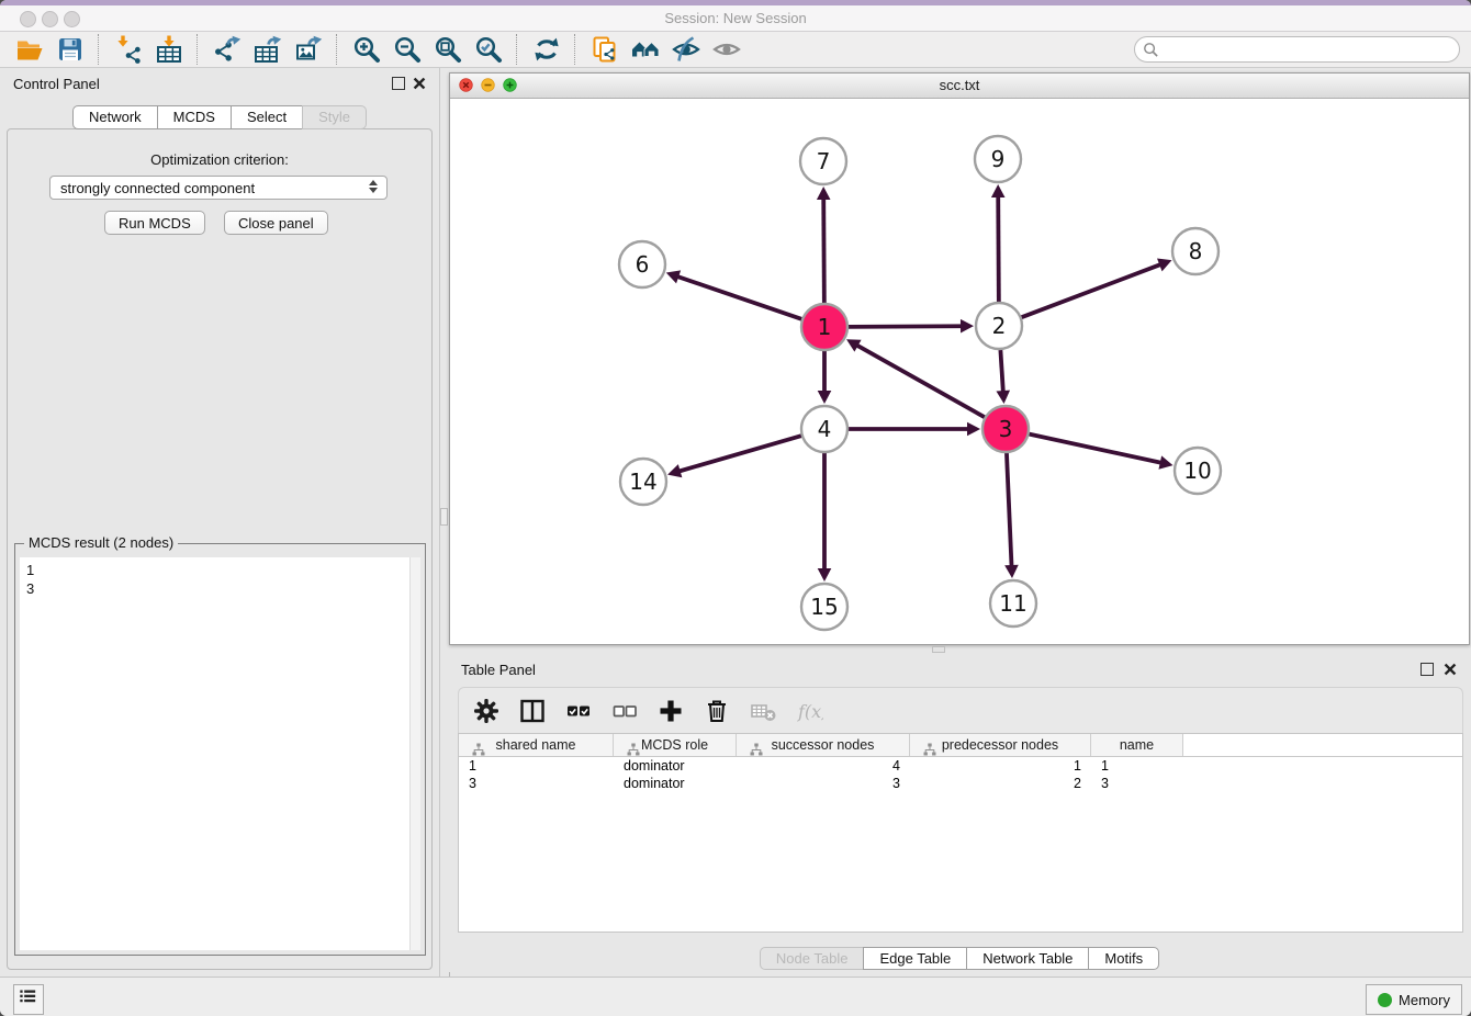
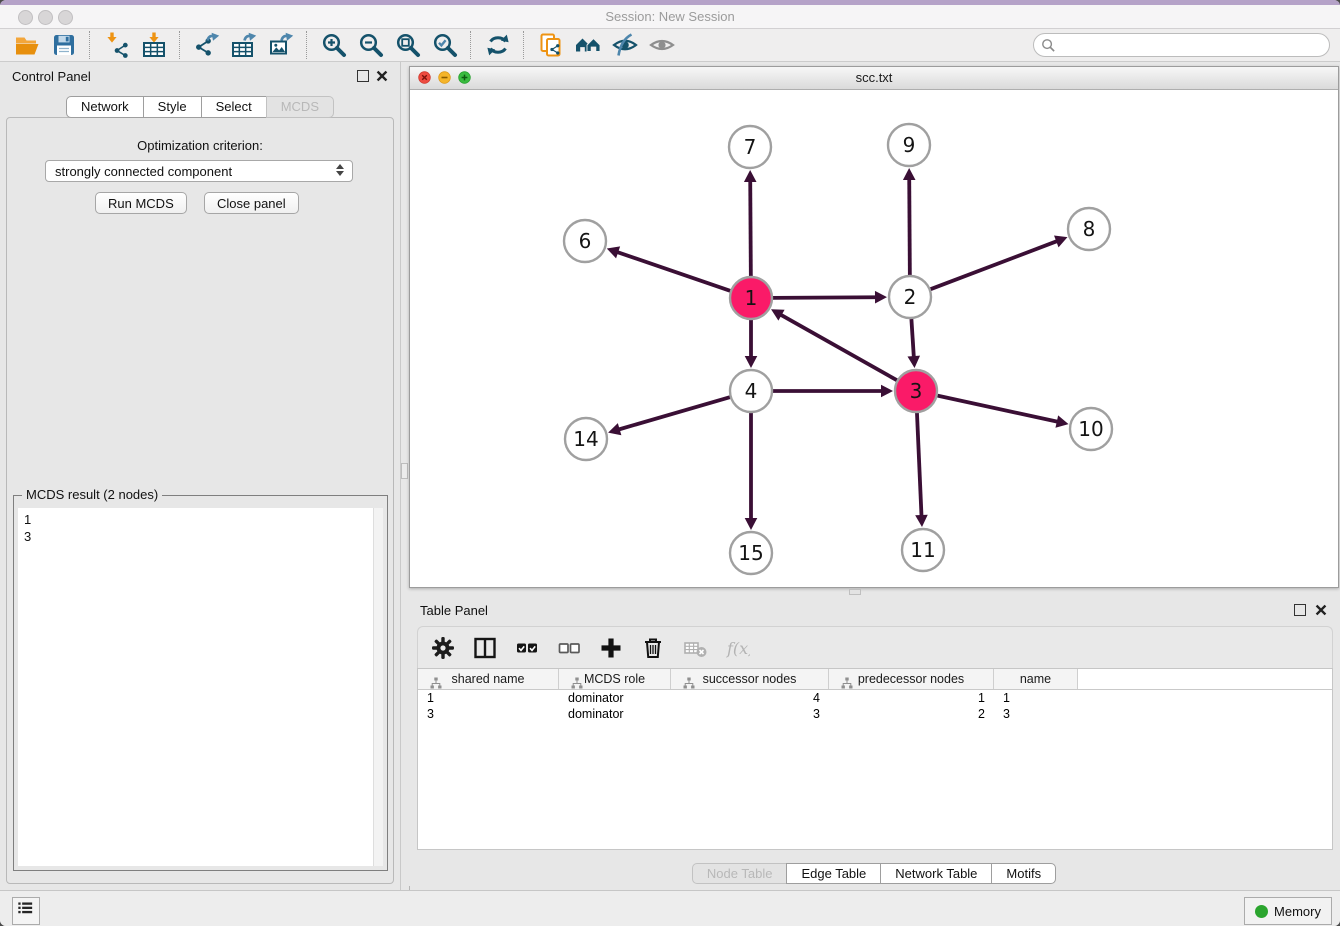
  Session: New Session
  Control Panel
  Network
- MCDS
+ Style
  Select
- Style
+ MCDS
  Optimization criterion:
  strongly connected component
  Run MCDS
  Close panel
  MCDS result (2 nodes)
  1
  3
  scc.txt
  7
  9
  6
  8
  1
  2
  4
  3
  14
  10
  15
  11
  Table Panel
  f(x
  shared name
  MCDS role
  successor nodes
  predecessor nodes
  name
  1
  dominator
  4
  1
  1
  3
  dominator
  3
  2
  3
  Node Table
  Edge Table
  Network Table
  Motifs
  Memory
